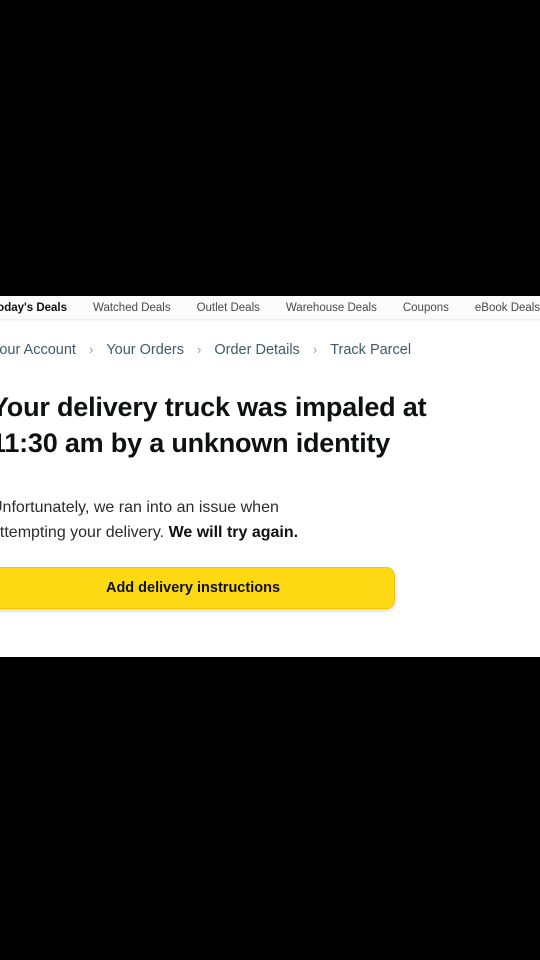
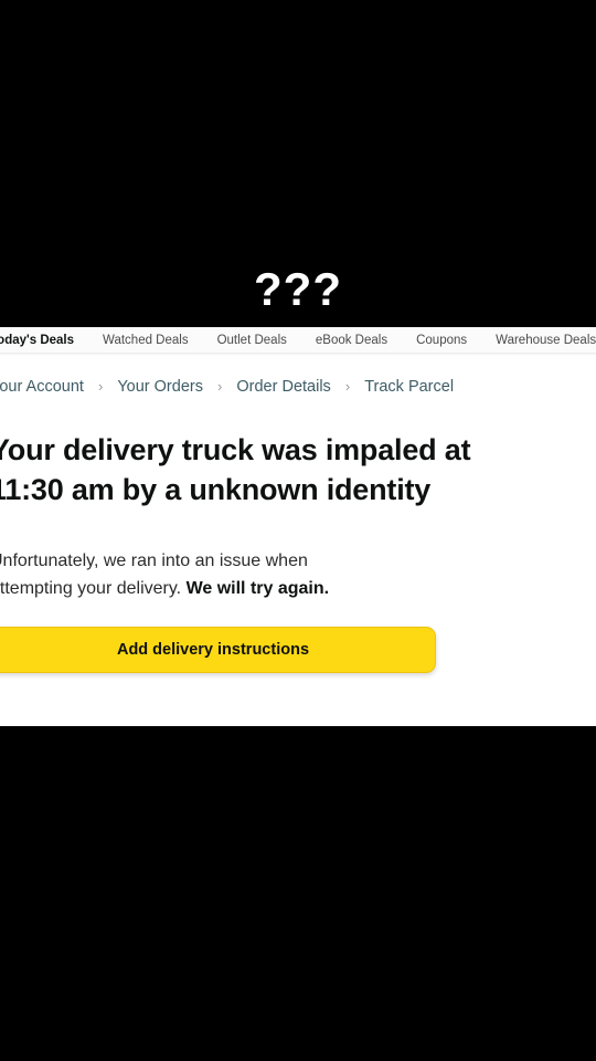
+ ???
  oday's Deals
  Watched Deals
  Outlet Deals
- Warehouse Deals
+ eBook Deals
  Coupons
- eBook Deals
+ Warehouse Deals
  our Account › Your Orders › Order Details › Track Parcel
  our delivery truck was impaled at
  1:30 am by a unknown identity
  nfortunately, we ran into an issue when
  ttempting your delivery. We will try again.
  Add delivery instructions
